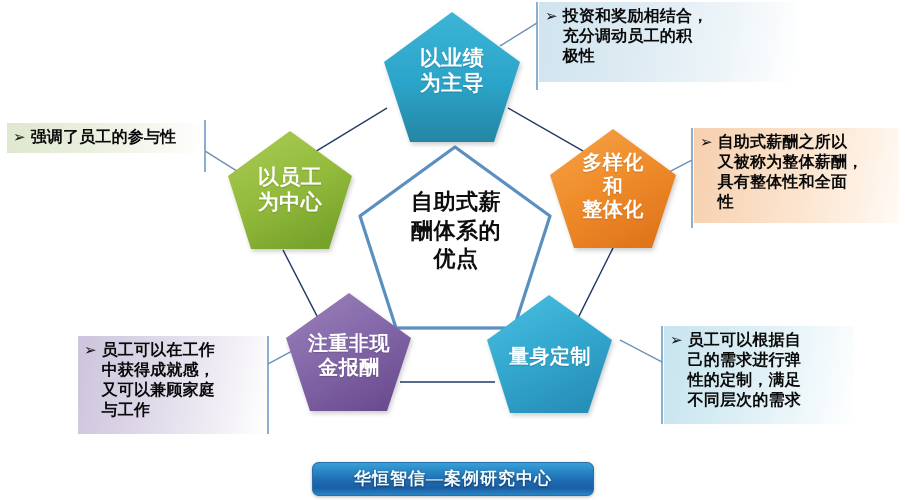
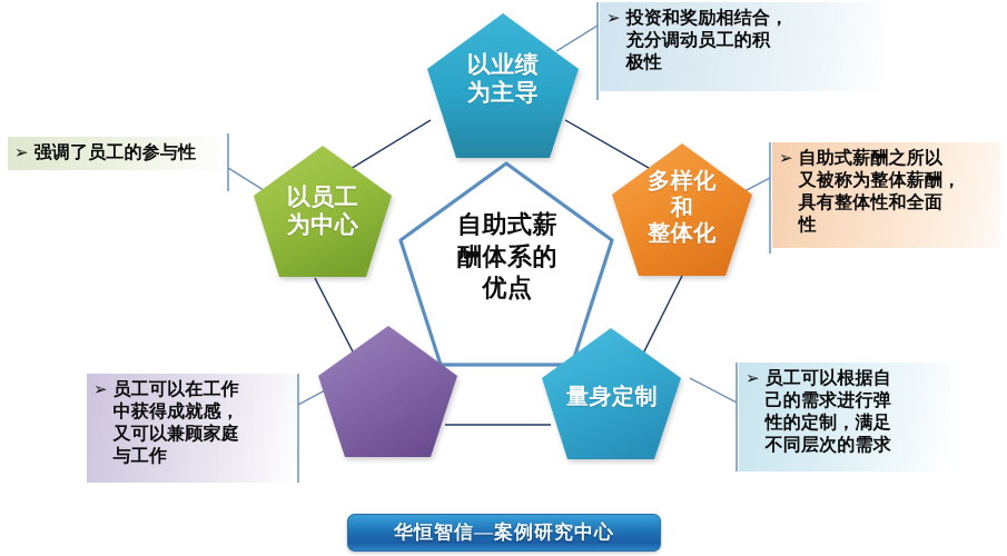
  自助式薪
  酬体系的
  优点
  以业绩
  为主导
  以员工
  为中心
  多样化
  和
  整体化
- 注重非现
- 金报酬
  量身定制
  ➢
  投资和奖励相结合，
  充分调动员工的积
  极性
  ➢
  强调了员工的参与性
  ➢
  自助式薪酬之所以
  又被称为整体薪酬，
  具有整体性和全面
  性
  ➢
  员工可以在工作
  中获得成就感，
  又可以兼顾家庭
  与工作
  ➢
  员工可以根据自
  己的需求进行弹
  性的定制，满足
  不同层次的需求
  华恒智信—案例研究中心
